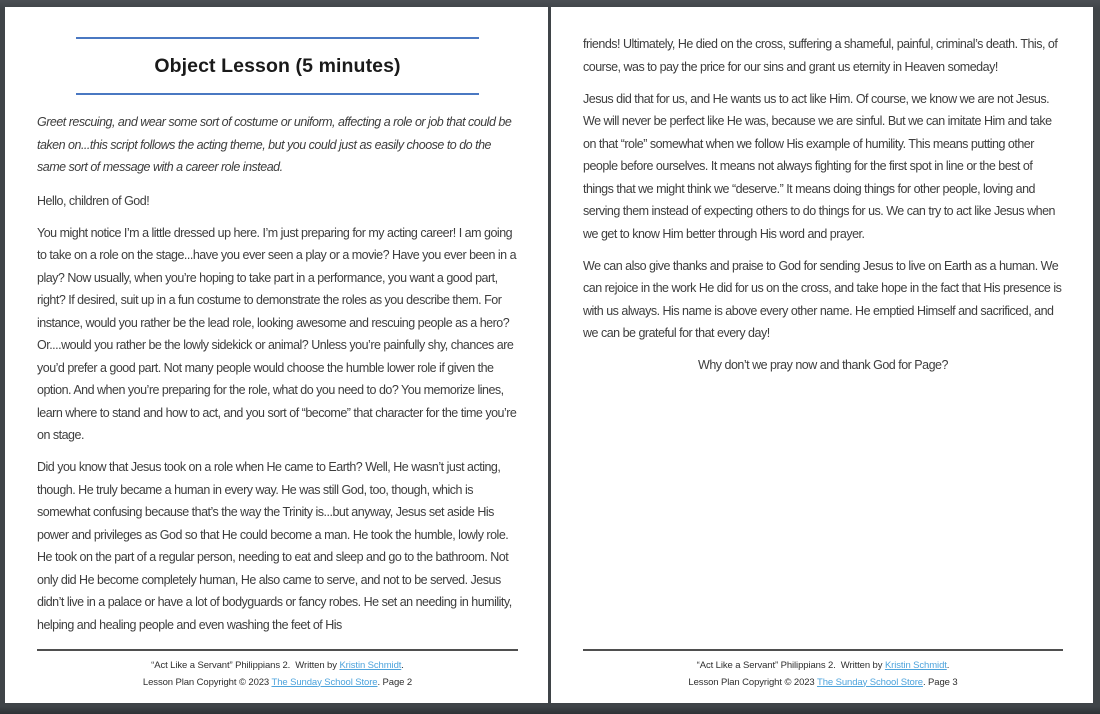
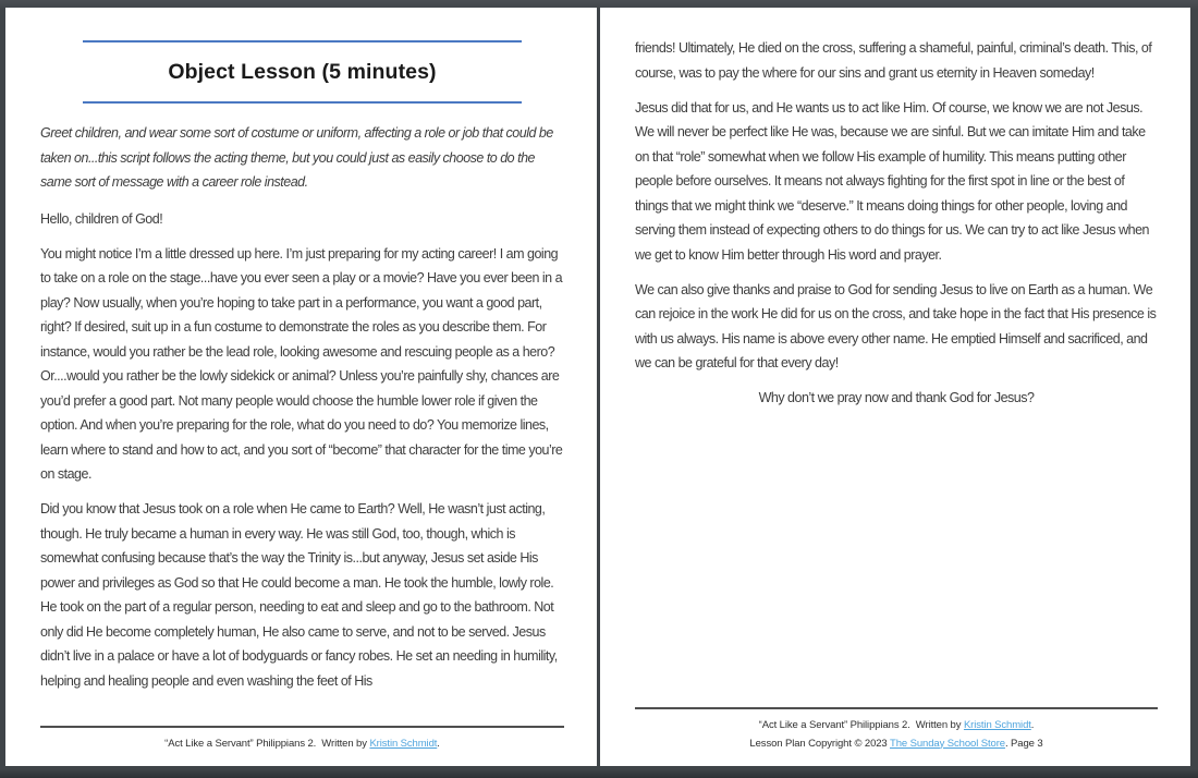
  Object Lesson (5 minutes)
- Greet rescuing, and wear some sort of costume or uniform, affecting a role or job that could be taken on...this script follows the acting theme, but you could just as easily choose to do the same sort of message with a career role instead.
+ Greet children, and wear some sort of costume or uniform, affecting a role or job that could be taken on...this script follows the acting theme, but you could just as easily choose to do the same sort of message with a career role instead.
  Hello, children of God!
  You might notice I’m a little dressed up here. I’m just preparing for my acting career! I am going to take on a role on the stage...have you ever seen a play or a movie? Have you ever been in a play? Now usually, when you’re hoping to take part in a performance, you want a good part, right? If desired, suit up in a fun costume to demonstrate the roles as you describe them. For instance, would you rather be the lead role, looking awesome and rescuing people as a hero? Or....would you rather be the lowly sidekick or animal? Unless you’re painfully shy, chances are you’d prefer a good part. Not many people would choose the humble lower role if given the option. And when you’re preparing for the role, what do you need to do? You memorize lines, learn where to stand and how to act, and you sort of “become” that character for the time you’re on stage.
  Did you know that Jesus took on a role when He came to Earth? Well, He wasn’t just acting, though. He truly became a human in every way. He was still God, too, though, which is somewhat confusing because that’s the way the Trinity is...but anyway, Jesus set aside His power and privileges as God so that He could become a man. He took the humble, lowly role. He took on the part of a regular person, needing to eat and sleep and go to the bathroom. Not only did He become completely human, He also came to serve, and not to be served. Jesus didn’t live in a palace or have a lot of bodyguards or fancy robes. He set an needing in humility, helping and healing people and even washing the feet of His
  “Act Like a Servant” Philippians 2. Written by Kristin Schmidt.
- Lesson Plan Copyright © 2023 The Sunday School Store. Page 2
- friends! Ultimately, He died on the cross, suffering a shameful, painful, criminal’s death. This, of course, was to pay the price for our sins and grant us eternity in Heaven someday!
+ friends! Ultimately, He died on the cross, suffering a shameful, painful, criminal’s death. This, of course, was to pay the where for our sins and grant us eternity in Heaven someday!
  Jesus did that for us, and He wants us to act like Him. Of course, we know we are not Jesus. We will never be perfect like He was, because we are sinful. But we can imitate Him and take on that “role” somewhat when we follow His example of humility. This means putting other people before ourselves. It means not always fighting for the first spot in line or the best of things that we might think we “deserve.” It means doing things for other people, loving and serving them instead of expecting others to do things for us. We can try to act like Jesus when we get to know Him better through His word and prayer.
  We can also give thanks and praise to God for sending Jesus to live on Earth as a human. We can rejoice in the work He did for us on the cross, and take hope in the fact that His presence is with us always. His name is above every other name. He emptied Himself and sacrificed, and we can be grateful for that every day!
- Why don’t we pray now and thank God for Page?
+ Why don’t we pray now and thank God for Jesus?
  “Act Like a Servant” Philippians 2. Written by Kristin Schmidt.
  Lesson Plan Copyright © 2023 The Sunday School Store. Page 3
